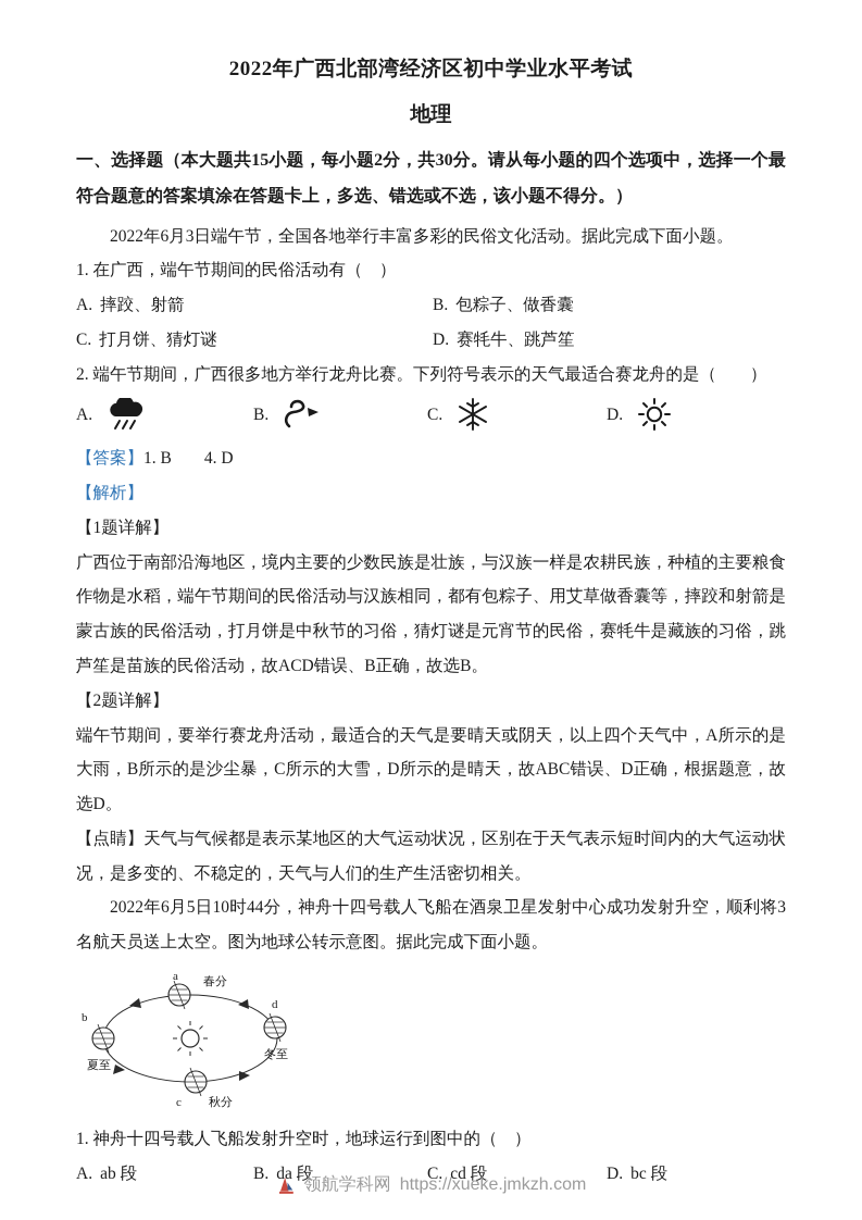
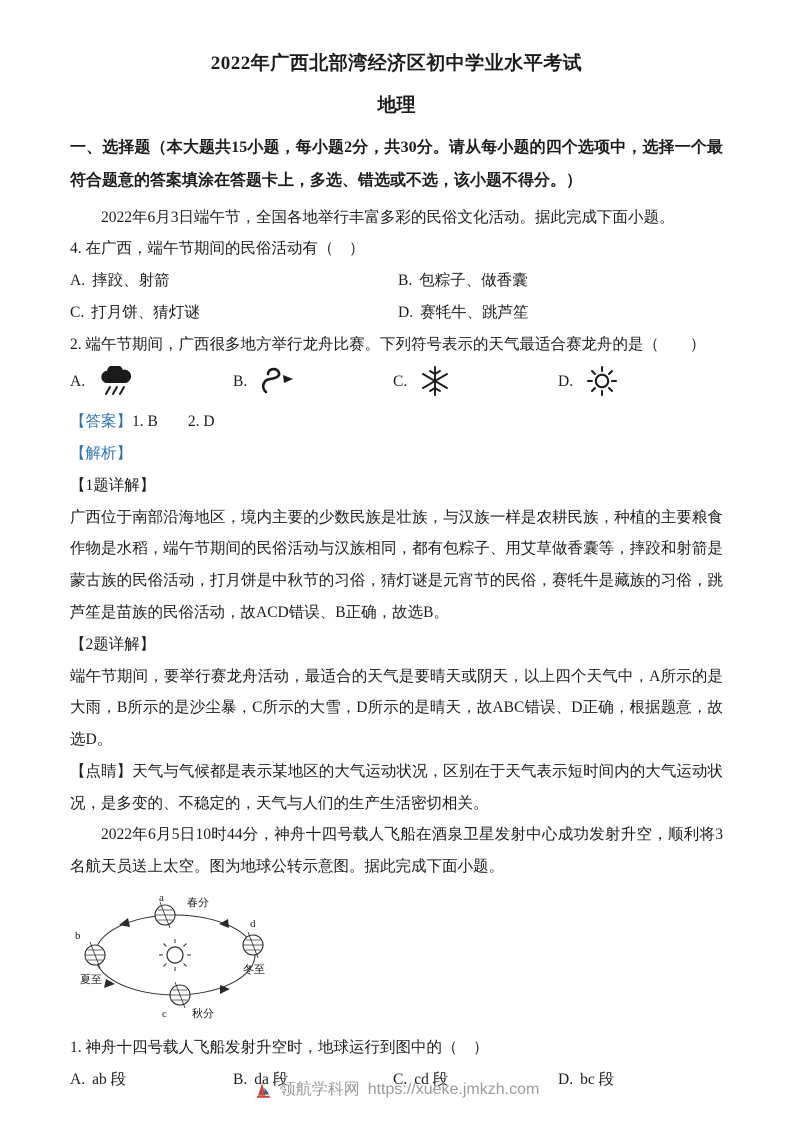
  2022年广西北部湾经济区初中学业水平考试
  地理
  一、选择题（本大题共15小题，每小题2分，共30分。请从每小题的四个选项中，选择一个最符合题意的答案填涂在答题卡上，多选、错选或不选，该小题不得分。）
  2022年6月3日端午节，全国各地举行丰富多彩的民俗文化活动。据此完成下面小题。
- 1. 在广西，端午节期间的民俗活动有（ ）
+ 4. 在广西，端午节期间的民俗活动有（ ）
  A. 摔跤、射箭
  B. 包粽子、做香囊
  C. 打月饼、猜灯谜
  D. 赛牦牛、跳芦笙
  2. 端午节期间，广西很多地方举行龙舟比赛。下列符号表示的天气最适合赛龙舟的是（ ）
  A.
  B.
  C.
  D.
- 【答案】1. B 4. D
+ 【答案】1. B 2. D
  【解析】
  【1题详解】
  广西位于南部沿海地区，境内主要的少数民族是壮族，与汉族一样是农耕民族，种植的主要粮食作物是水稻，端午节期间的民俗活动与汉族相同，都有包粽子、用艾草做香囊等，摔跤和射箭是蒙古族的民俗活动，打月饼是中秋节的习俗，猜灯谜是元宵节的民俗，赛牦牛是藏族的习俗，跳芦笙是苗族的民俗活动，故ACD错误、B正确，故选B。
  【2题详解】
  端午节期间，要举行赛龙舟活动，最适合的天气是要晴天或阴天，以上四个天气中，A所示的是大雨，B所示的是沙尘暴，C所示的大雪，D所示的是晴天，故ABC错误、D正确，根据题意，故选D。
  【点睛】天气与气候都是表示某地区的大气运动状况，区别在于天气表示短时间内的大气运动状况，是多变的、不稳定的，天气与人们的生产生活密切相关。
  2022年6月5日10时44分，神舟十四号载人飞船在酒泉卫星发射中心成功发射升空，顺利将3名航天员送上太空。图为地球公转示意图。据此完成下面小题。
  a
  春分
  b
  夏至
  c
  秋分
  d
  冬至
  1. 神舟十四号载人飞船发射升空时，地球运行到图中的（ ）
  A. ab 段
  B. da 段
  C. cd 段
  D. bc 段
  领航学科网
  https://xueke.jmkzh.com
